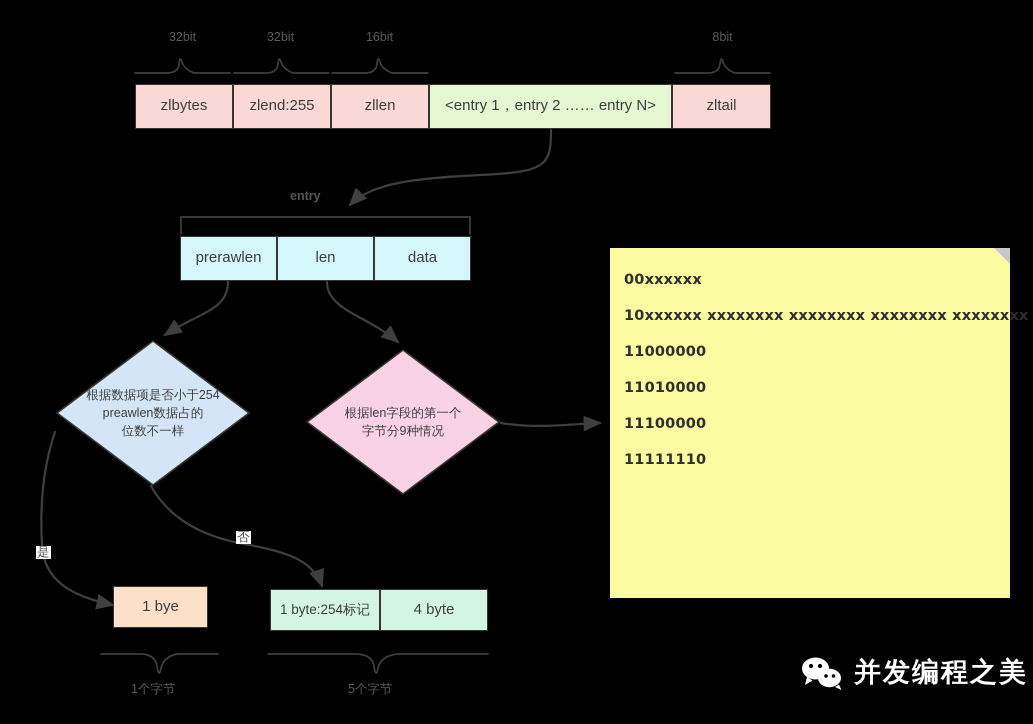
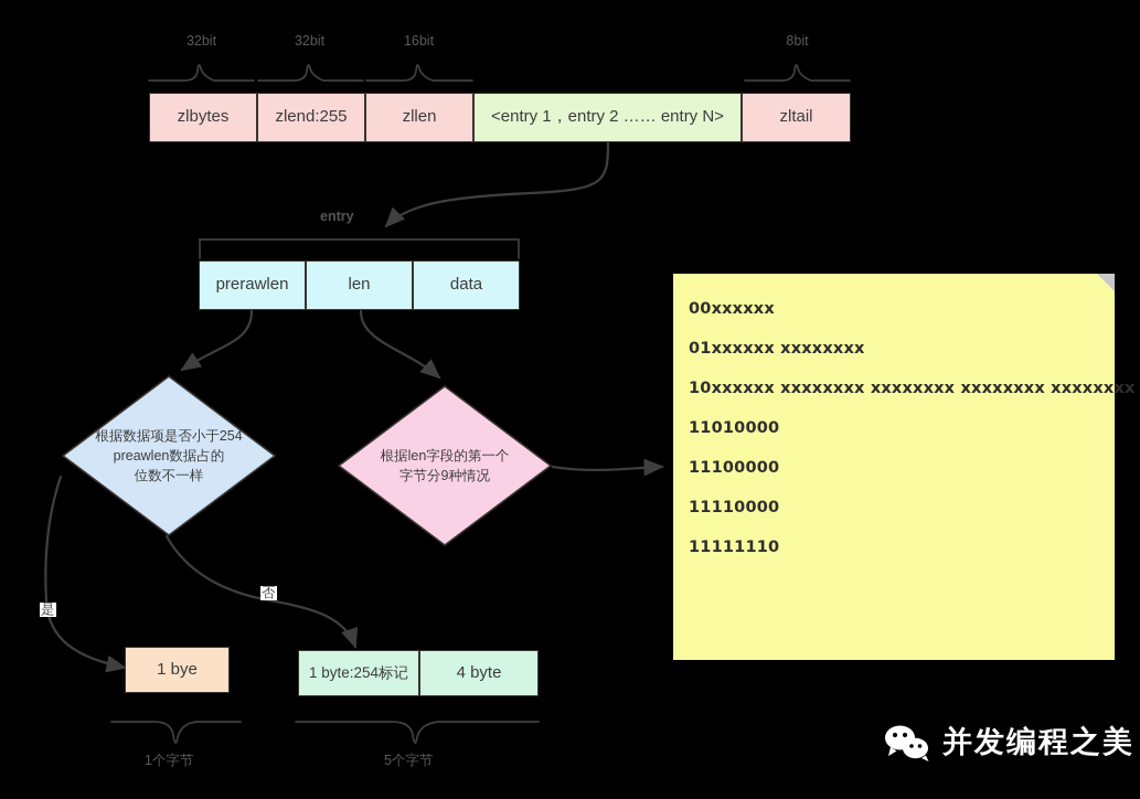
  32bit
  32bit
  16bit
  8bit
  zlbytes
  zlend:255
  zllen
  <entry 1，entry 2 …… entry N>
  zltail
  entry
  prerawlen
  len
  data
  根据数据项是否小于254
  preawlen数据占的
  位数不一样
  根据len字段的第一个
  字节分9种情况
  是
  否
  1 bye
  1 byte:254标记
  4 byte
  1个字节
  5个字节
  00xxxxxx
+ 01xxxxxx xxxxxxxx
  10xxxxxx xxxxxxxx xxxxxxxx xxxxxxxx xxxxxxxx
- 11000000
  11010000
  11100000
+ 11110000
  11111110
  并发编程之美
